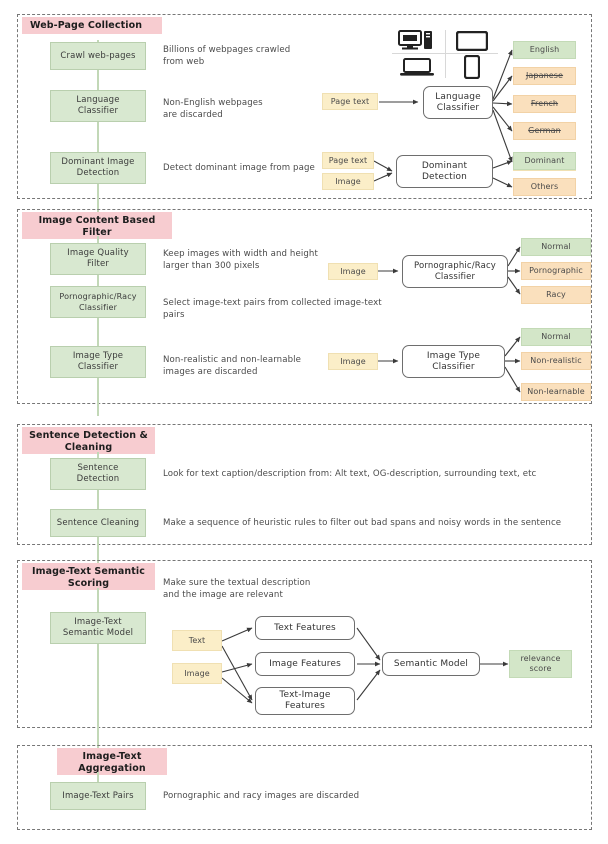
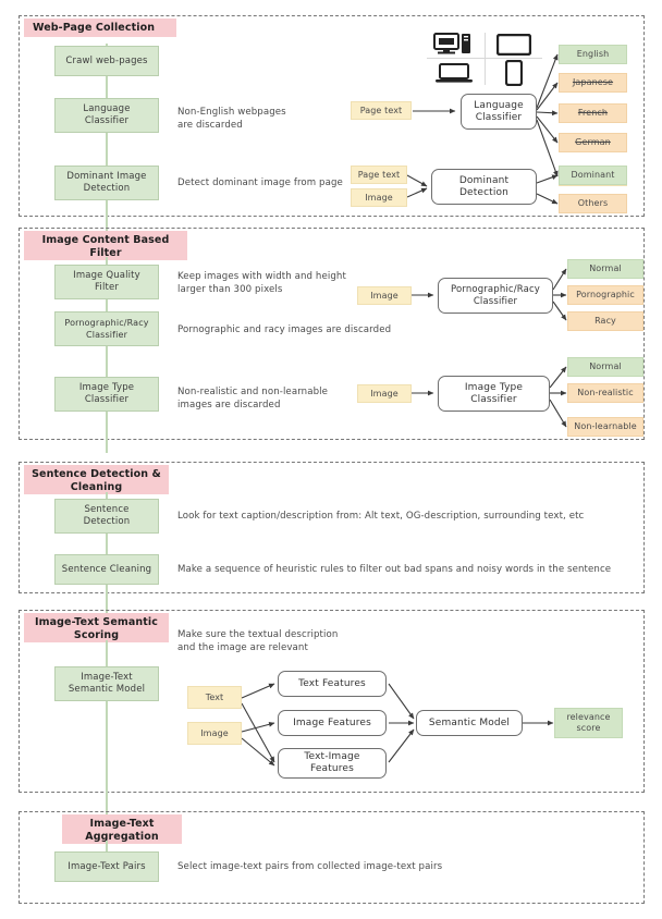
  Web-Page Collection
  Crawl web-pages
- Billions of webpages crawled
- from web
  Language
  Classifier
  Non-English webpages
  are discarded
  Dominant Image
  Detection
  Detect dominant image from page
  Page text
  Language
  Classifier
  English
  Japanese
  French
  German
  Page text
  Image
  Dominant
  Detection
  Dominant
  Others
  Image Content Based
  Filter
  Image Quality
  Filter
  Keep images with width and height
  larger than 300 pixels
  Pornographic/Racy
  Classifier
- Select image-text pairs from collected image-text pairs
+ Pornographic and racy images are discarded
  Image Type
  Classifier
  Non-realistic and non-learnable
  images are discarded
  Image
  Pornographic/Racy
  Classifier
  Normal
  Pornographic
  Racy
  Image
  Image Type
  Classifier
  Normal
  Non-realistic
  Non-learnable
  Sentence Detection &
  Cleaning
  Sentence
  Detection
  Look for text caption/description from: Alt text, OG-description, surrounding text, etc
  Sentence Cleaning
  Make a sequence of heuristic rules to filter out bad spans and noisy words in the sentence
  Image-Text Semantic
  Scoring
  Image-Text
  Semantic Model
  Make sure the textual description
  and the image are relevant
  Text
  Image
  Text Features
  Image Features
  Text-Image
  Features
  Semantic Model
  relevance
  score
  Image-Text
  Aggregation
  Image-Text Pairs
- Pornographic and racy images are discarded
+ Select image-text pairs from collected image-text pairs
